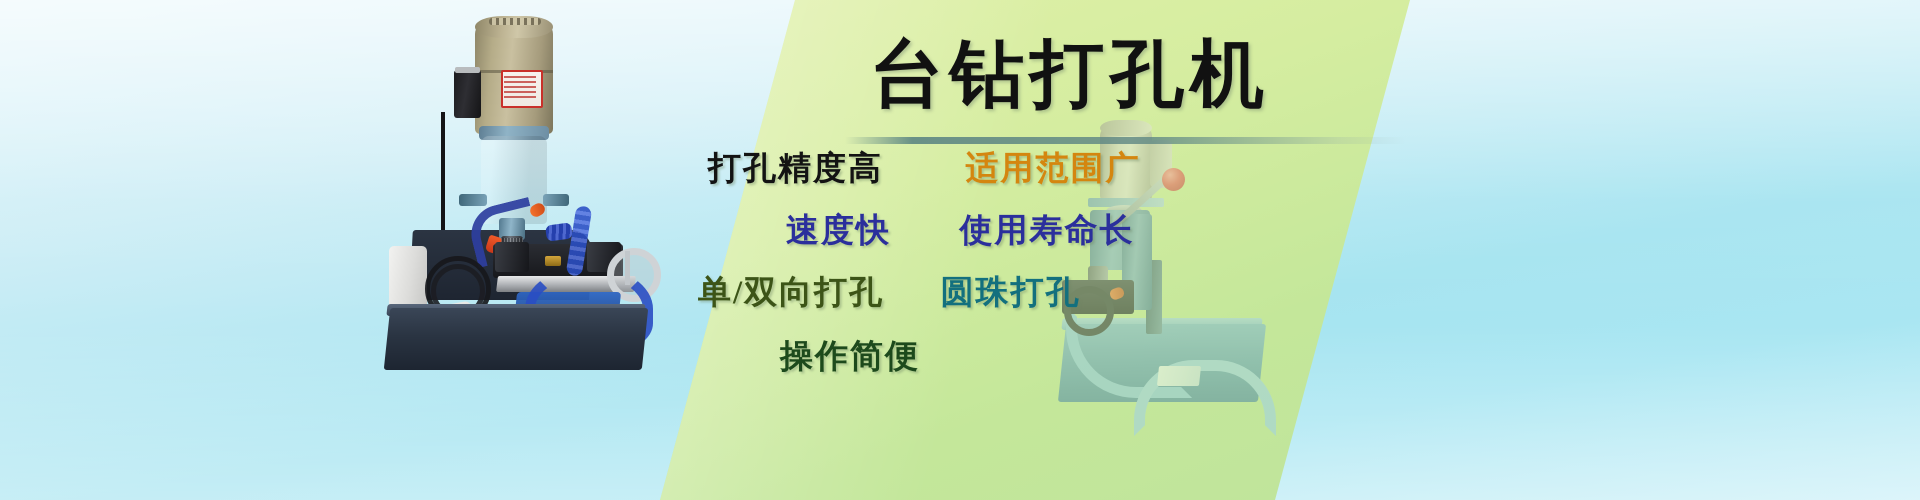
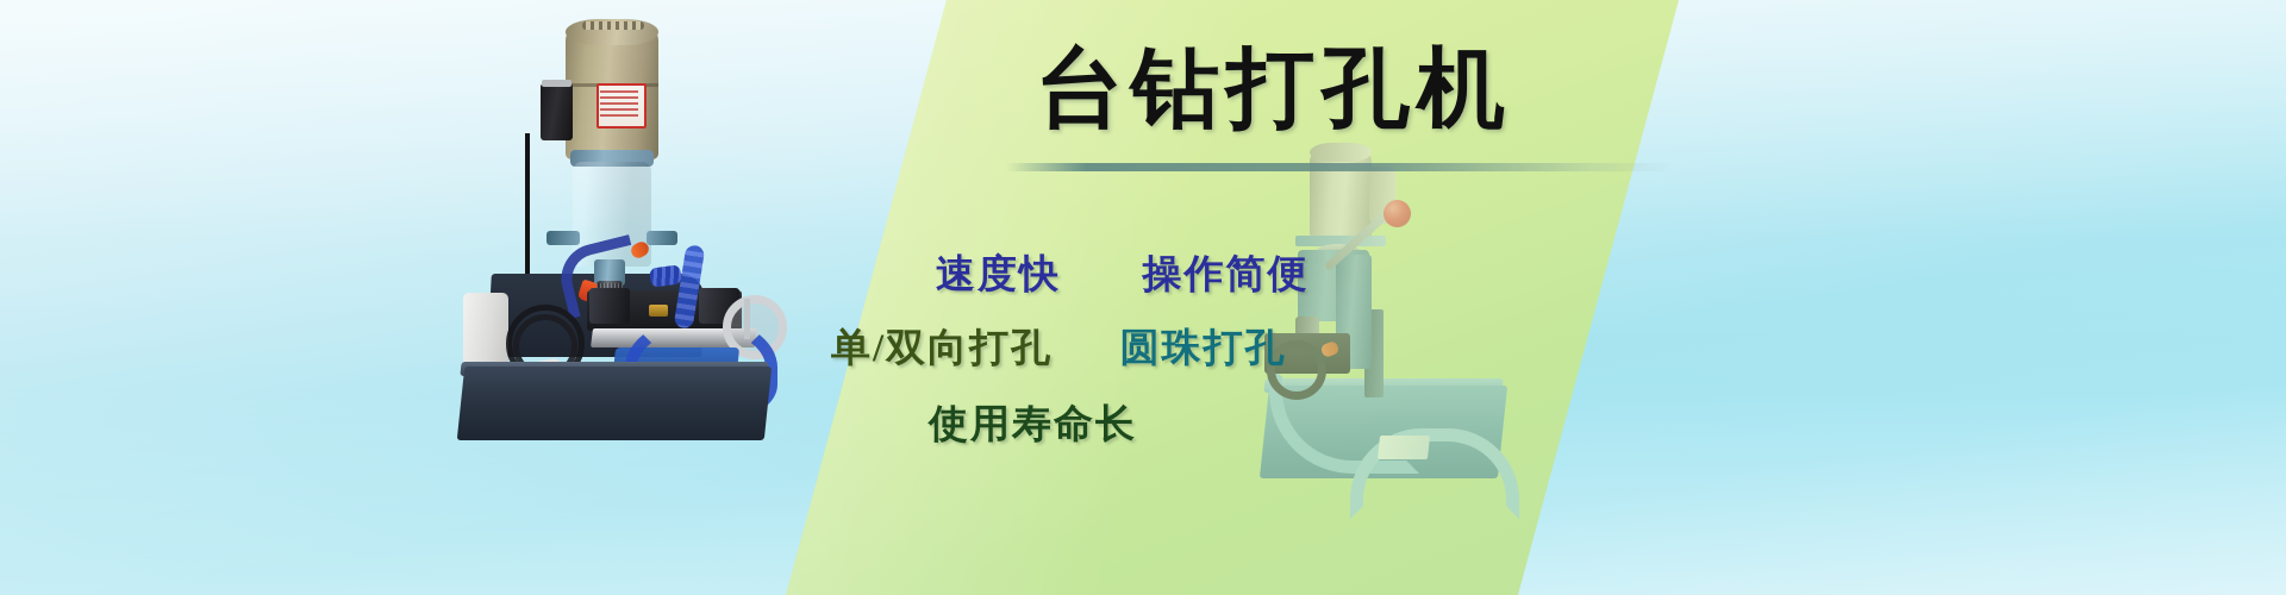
  台钻打孔机
- 打孔精度高 适用范围广
- 速度快 使用寿命长
+ 速度快 操作简便
  单/双向打孔 圆珠打孔
- 操作简便
+ 使用寿命长
